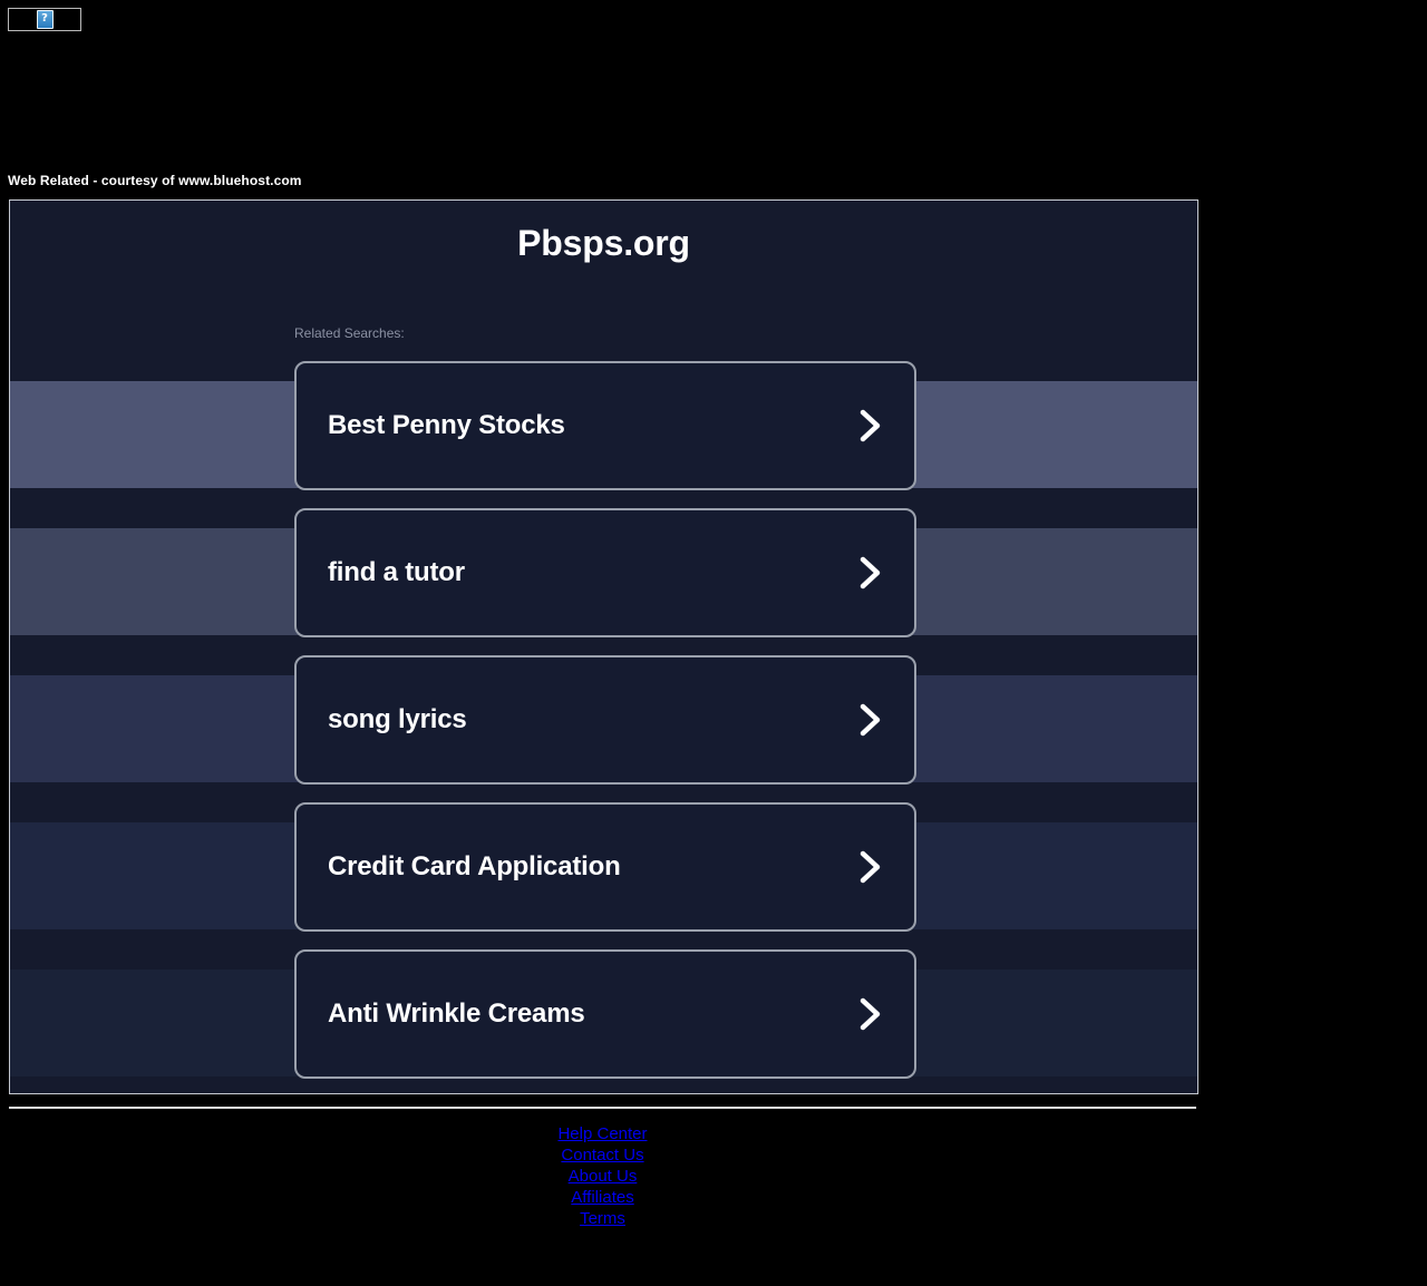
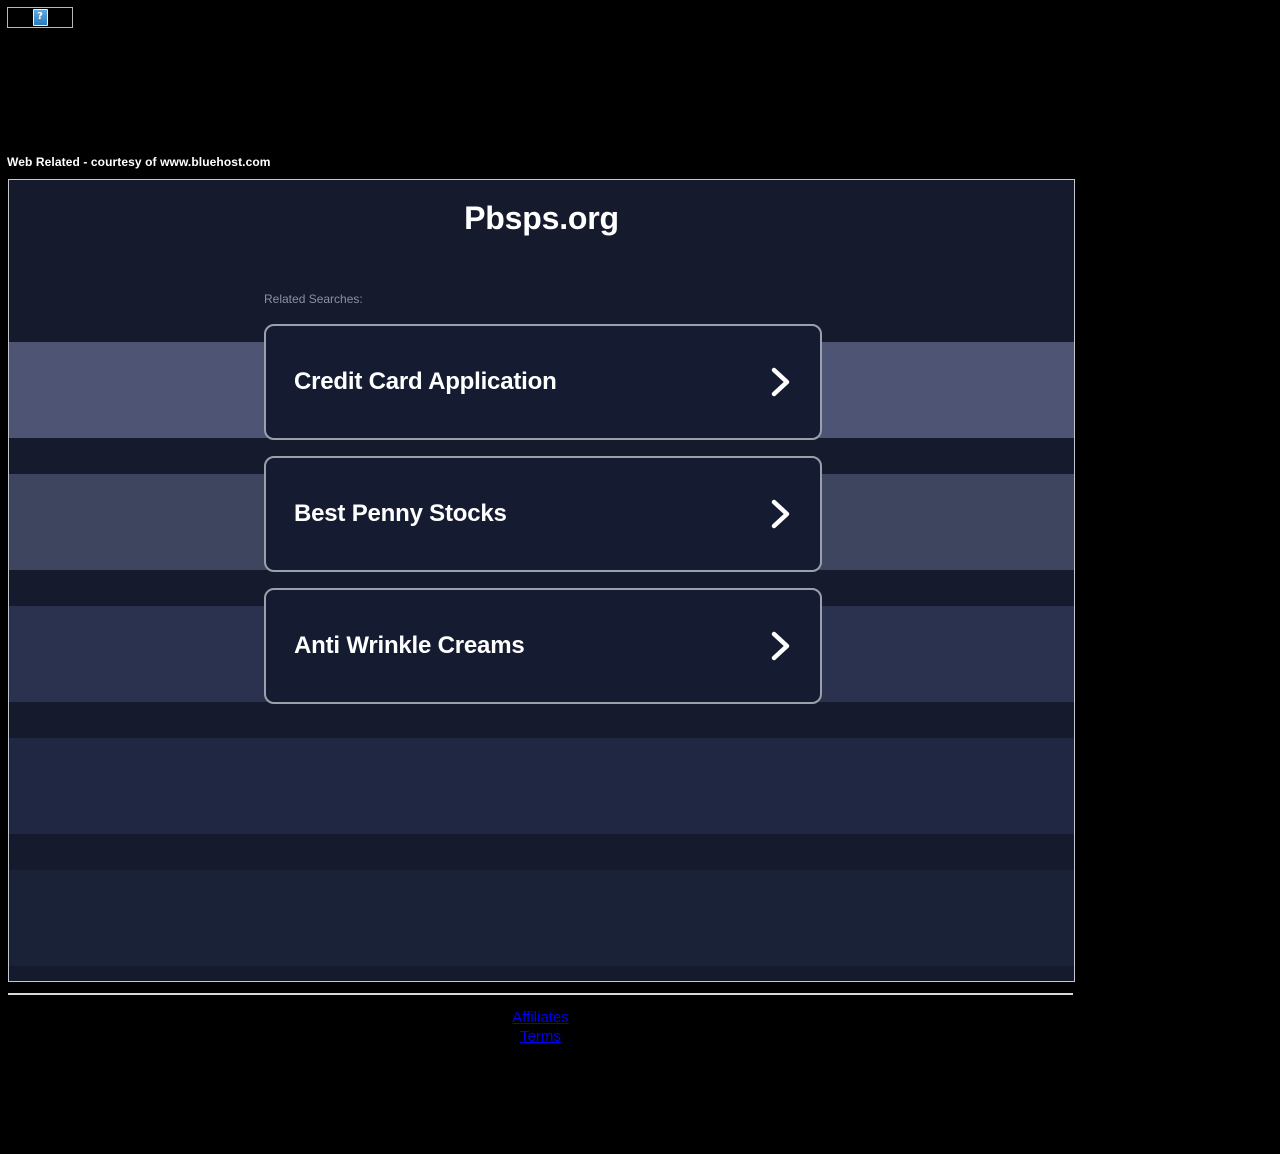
  ?
  Web Related - courtesy of www.bluehost.com
  Pbsps.org
  Related Searches:
- Best Penny Stocks
+ Credit Card Application
- find a tutor
- song lyrics
- Credit Card Application
+ Best Penny Stocks
  Anti Wrinkle Creams
- Help Center
- Contact Us
- About Us
  Affiliates
  Terms
